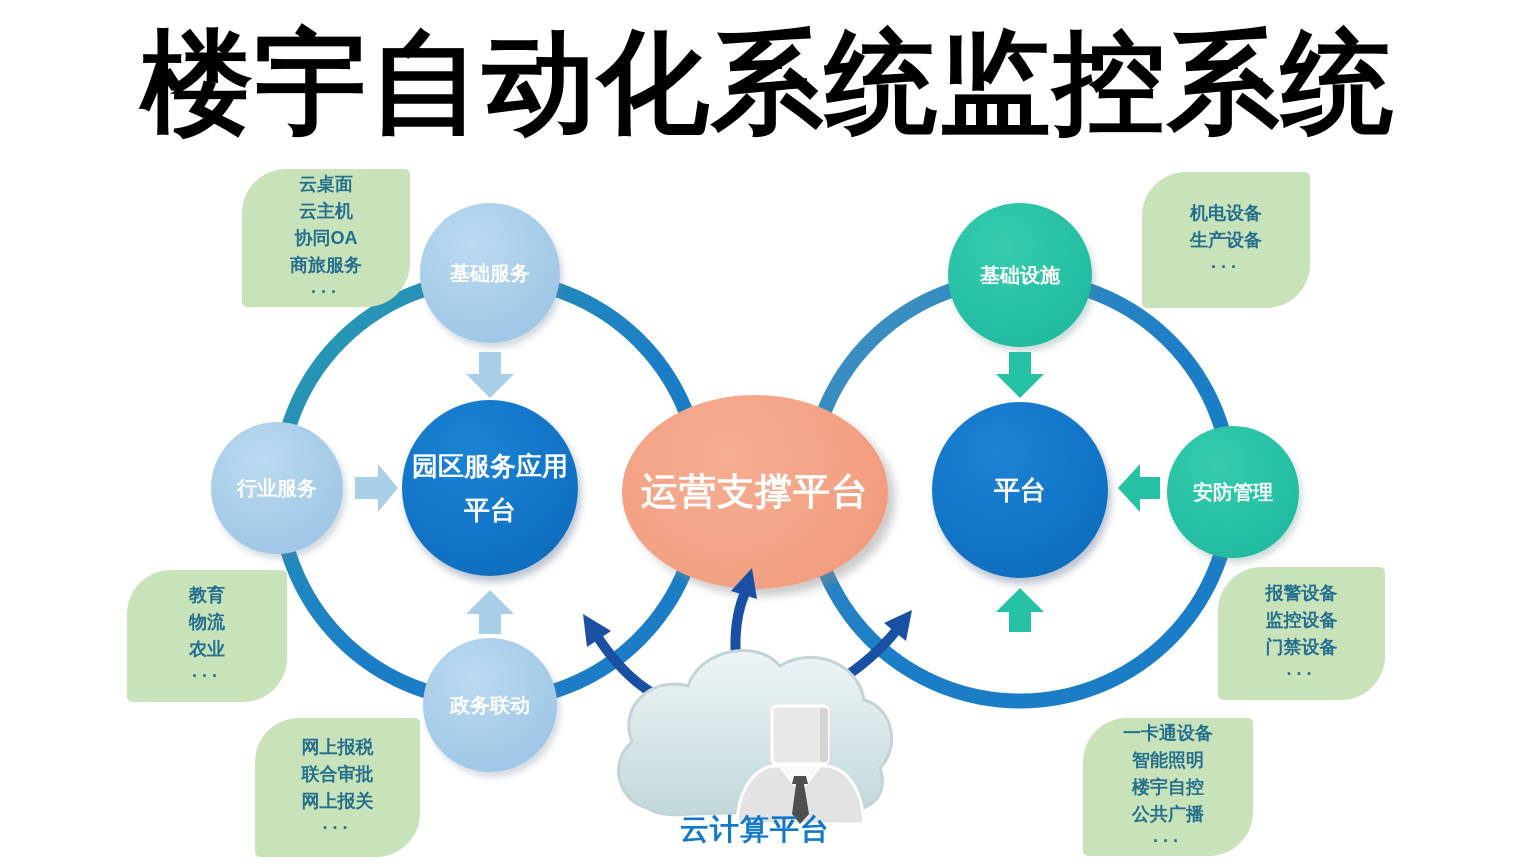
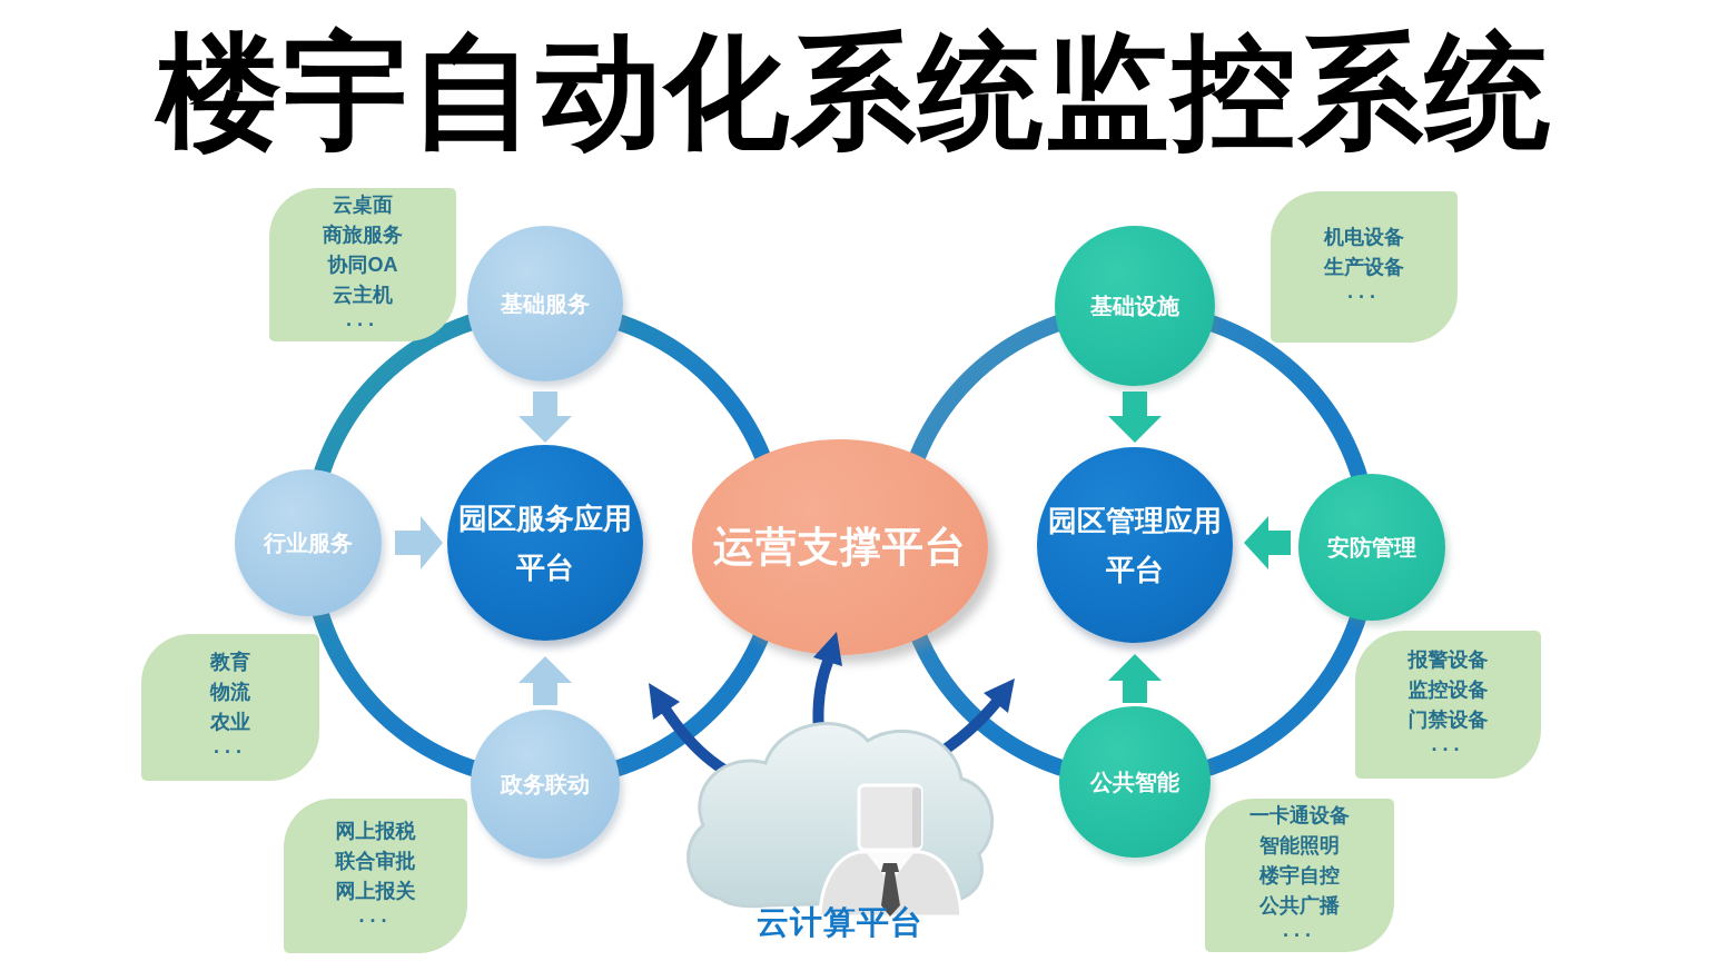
  楼宇自动化系统监控系统
  云桌面
- 云主机
+ 商旅服务
  协同OA
- 商旅服务
+ 云主机
  ···
  教育
  物流
  农业
  ···
  网上报税
  联合审批
  网上报关
  ···
  机电设备
  生产设备
  ···
  报警设备
  监控设备
  门禁设备
  ···
  一卡通设备
  智能照明
  楼宇自控
  公共广播
  ···
  基础服务
  行业服务
  政务联动
  园区服务应用
  平台
  基础设施
  安防管理
+ 公共智能
+ 园区管理应用
  平台
  运营支撑平台
  云计算平台
